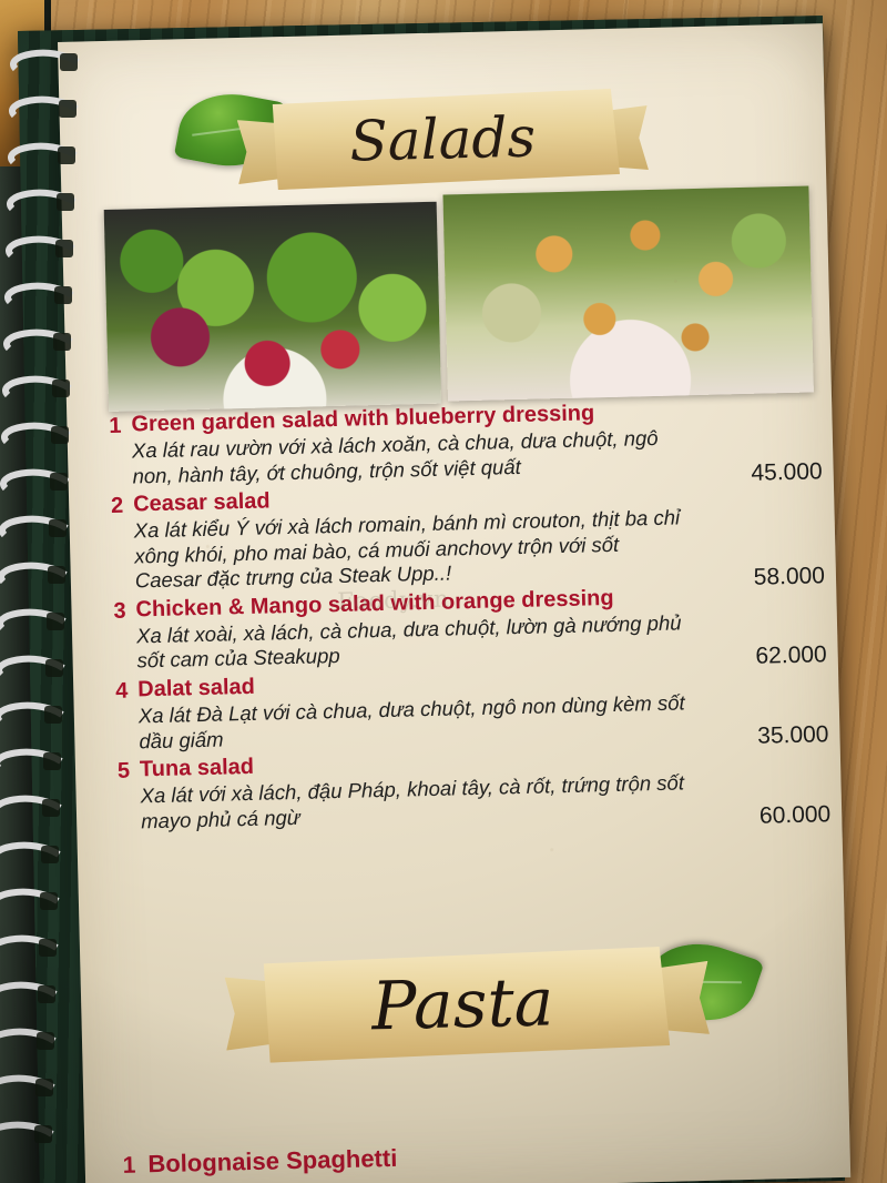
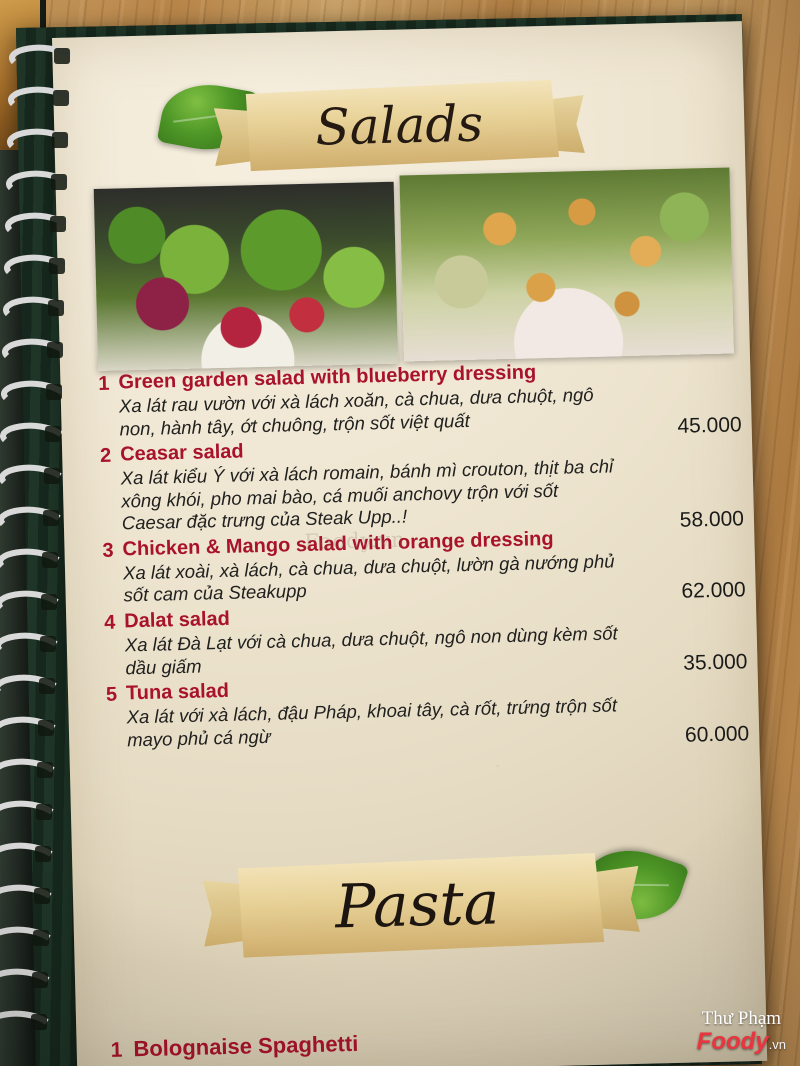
+ Thư Phạm
+ Foody.vn
